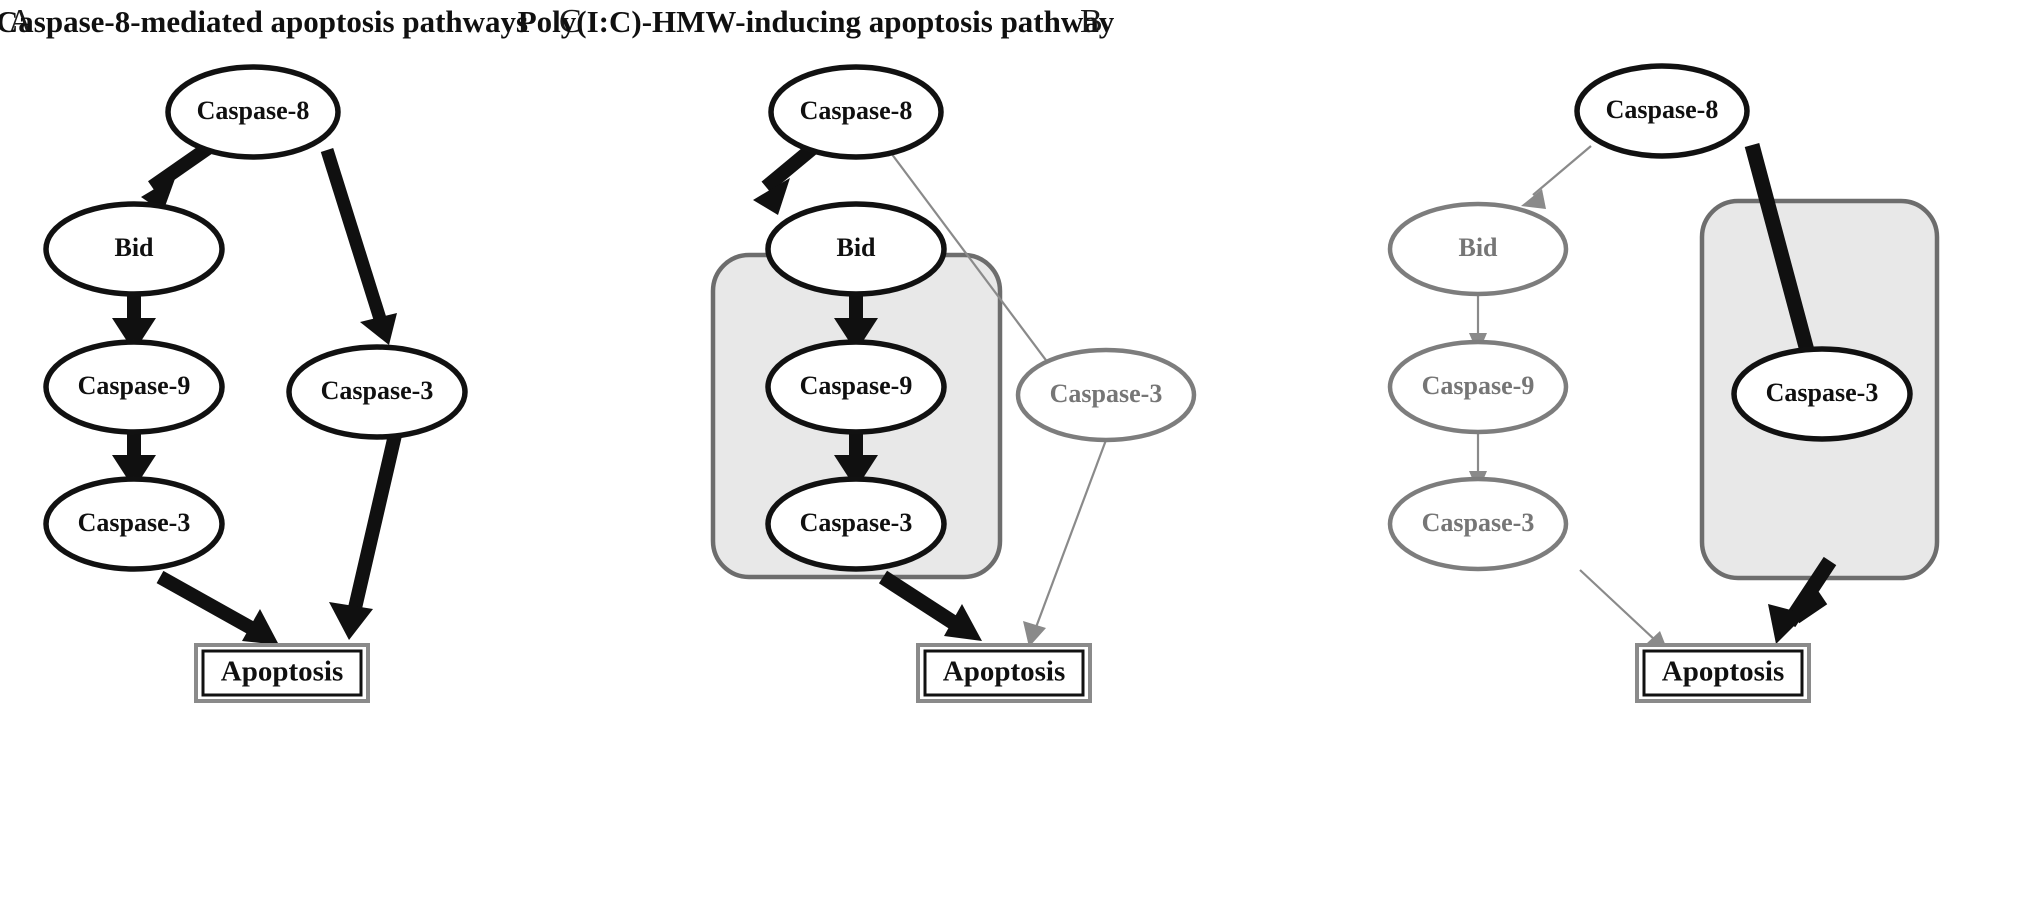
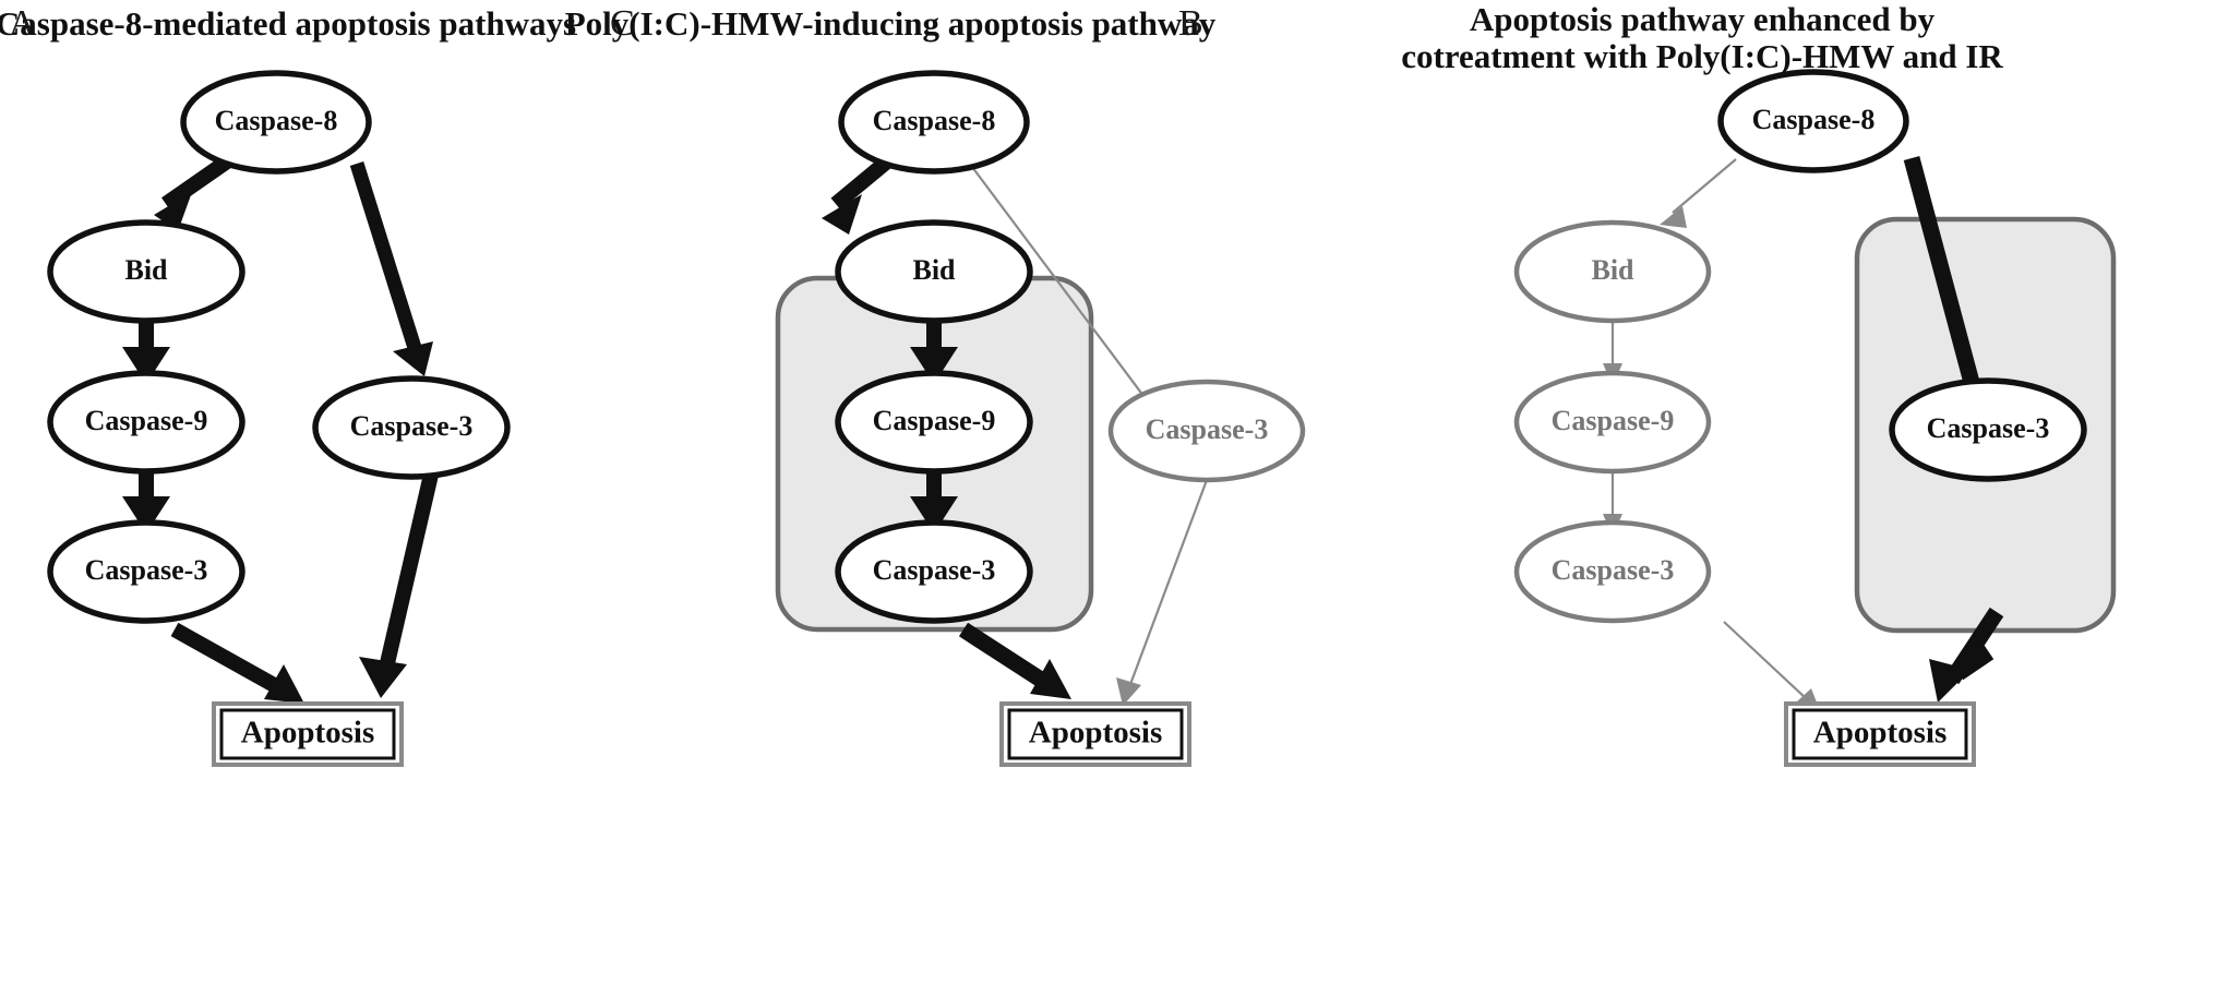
  A
  Caspase-8-mediated apoptosis pathways
  Caspase-8
  Bid
  Caspase-9
  Caspase-3
  Caspase-3
  Apoptosis
  C
  Poly(I:C)-HMW-inducing apoptosis pathway
  Caspase-8
  Bid
  Caspase-9
  Caspase-3
  Caspase-3
  Apoptosis
  B
+ Apoptosis pathway enhanced by
+ cotreatment with Poly(I:C)-HMW and IR
  Caspase-8
  Bid
  Caspase-9
  Caspase-3
  Caspase-3
  Apoptosis
